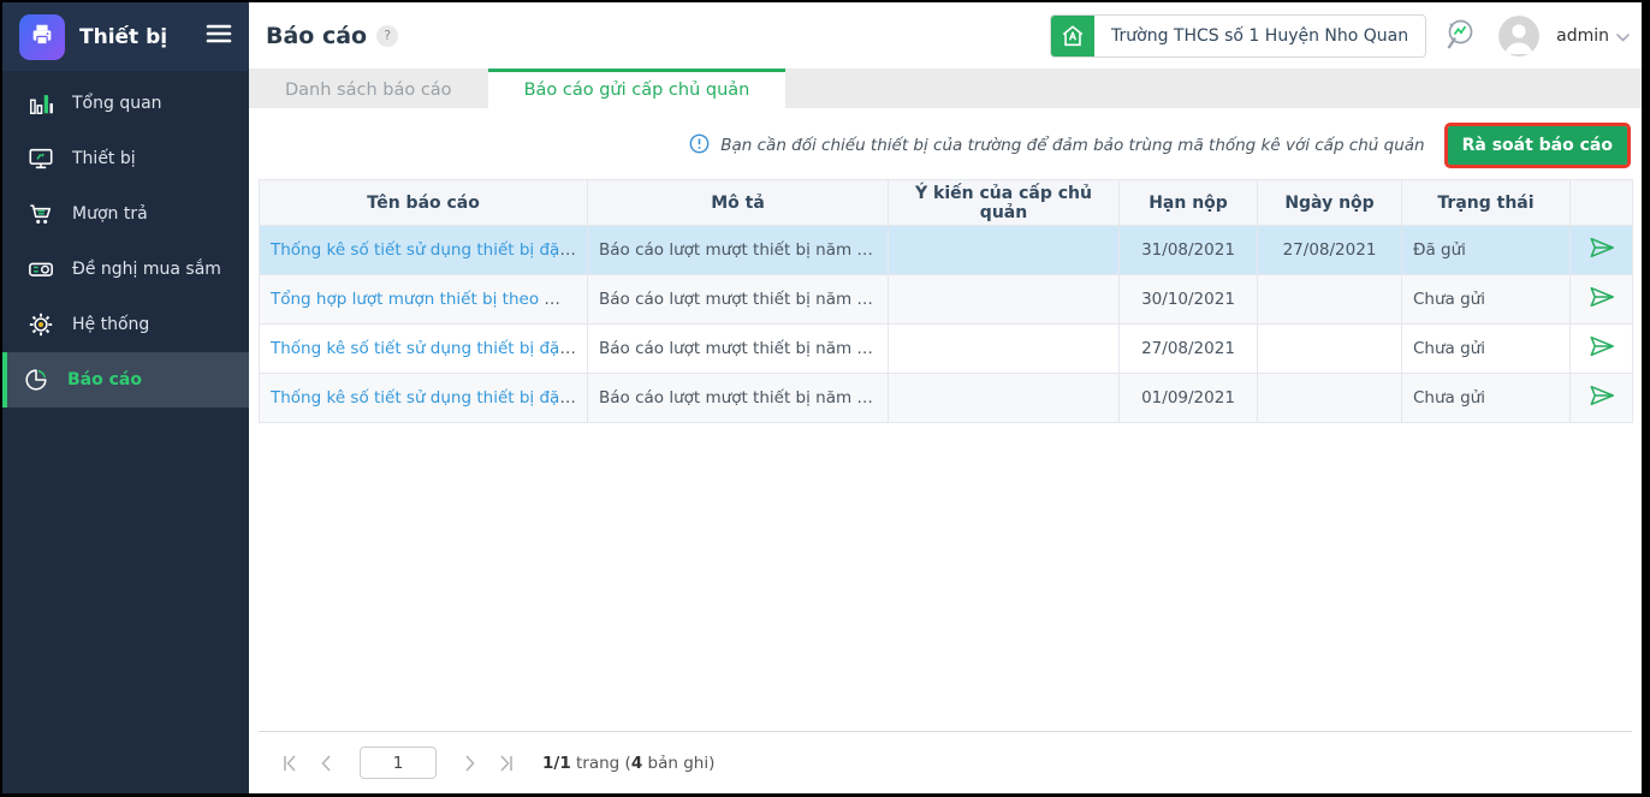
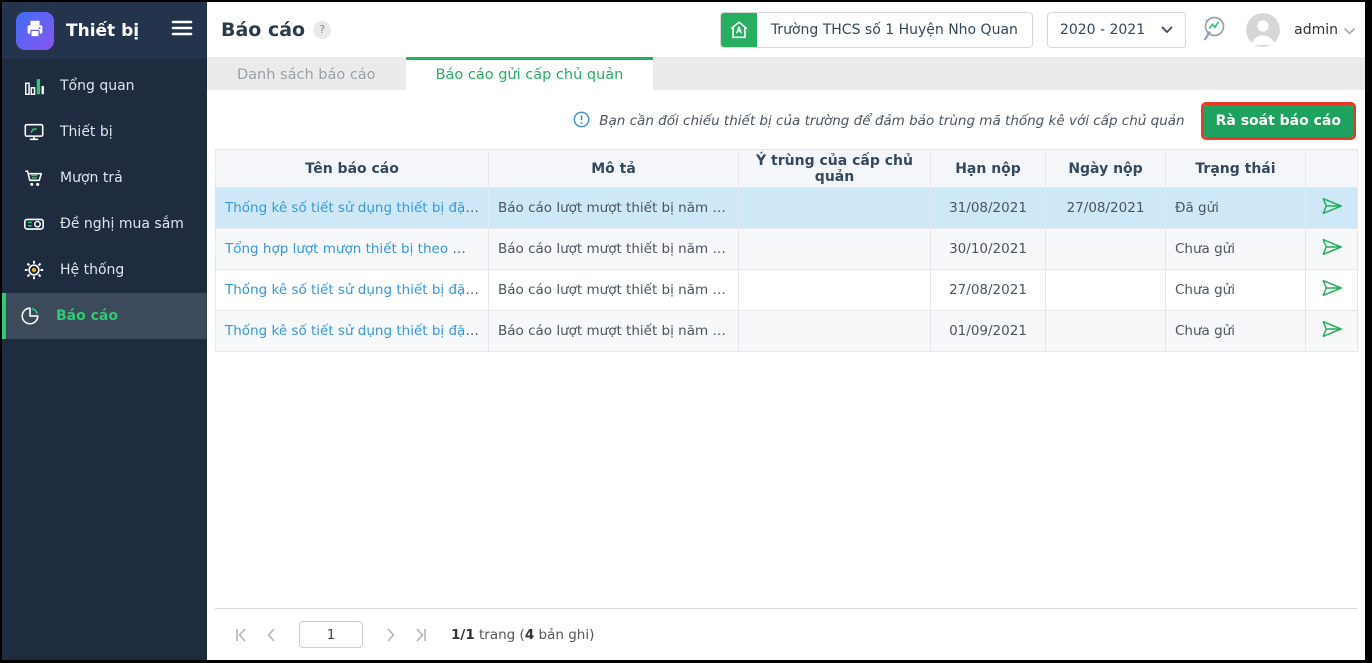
  Thiết bị
  Tổng quan
  Thiết bị
  Mượn trả
  Đề nghị mua sắm
  Hệ thống
  Báo cáo
  Báo cáo
  ?
  Trường THCS số 1 Huyện Nho Quan
+ 2020 - 2021
  admin
  Danh sách báo cáo
  Báo cáo gửi cấp chủ quản
  Bạn cần đối chiếu thiết bị của trường để đảm bảo trùng mã thống kê với cấp chủ quản
  Rà soát báo cáo
- Tên báo cáo	Mô tả	Ý kiến của cấp chủ quản	Hạn nộp	Ngày nộp	Trạng thái
+ Tên báo cáo	Mô tả	Ý trùng của cấp chủ quản	Hạn nộp	Ngày nộp	Trạng thái
  Thống kê số tiết sử dụng thiết bị đặc th	Báo cáo lượt mượt thiết bị năm học		31/08/2021	27/08/2021	Đã gửi
  Tổng hợp lượt mượn thiết bị theo môn	Báo cáo lượt mượt thiết bị năm học		30/10/2021		Chưa gửi
  Thống kê số tiết sử dụng thiết bị đặc th	Báo cáo lượt mượt thiết bị năm học		27/08/2021		Chưa gửi
  Thống kê số tiết sử dụng thiết bị đặc th	Báo cáo lượt mượt thiết bị năm học		01/09/2021		Chưa gửi
  1
  1/1 trang (4 bản ghi)
